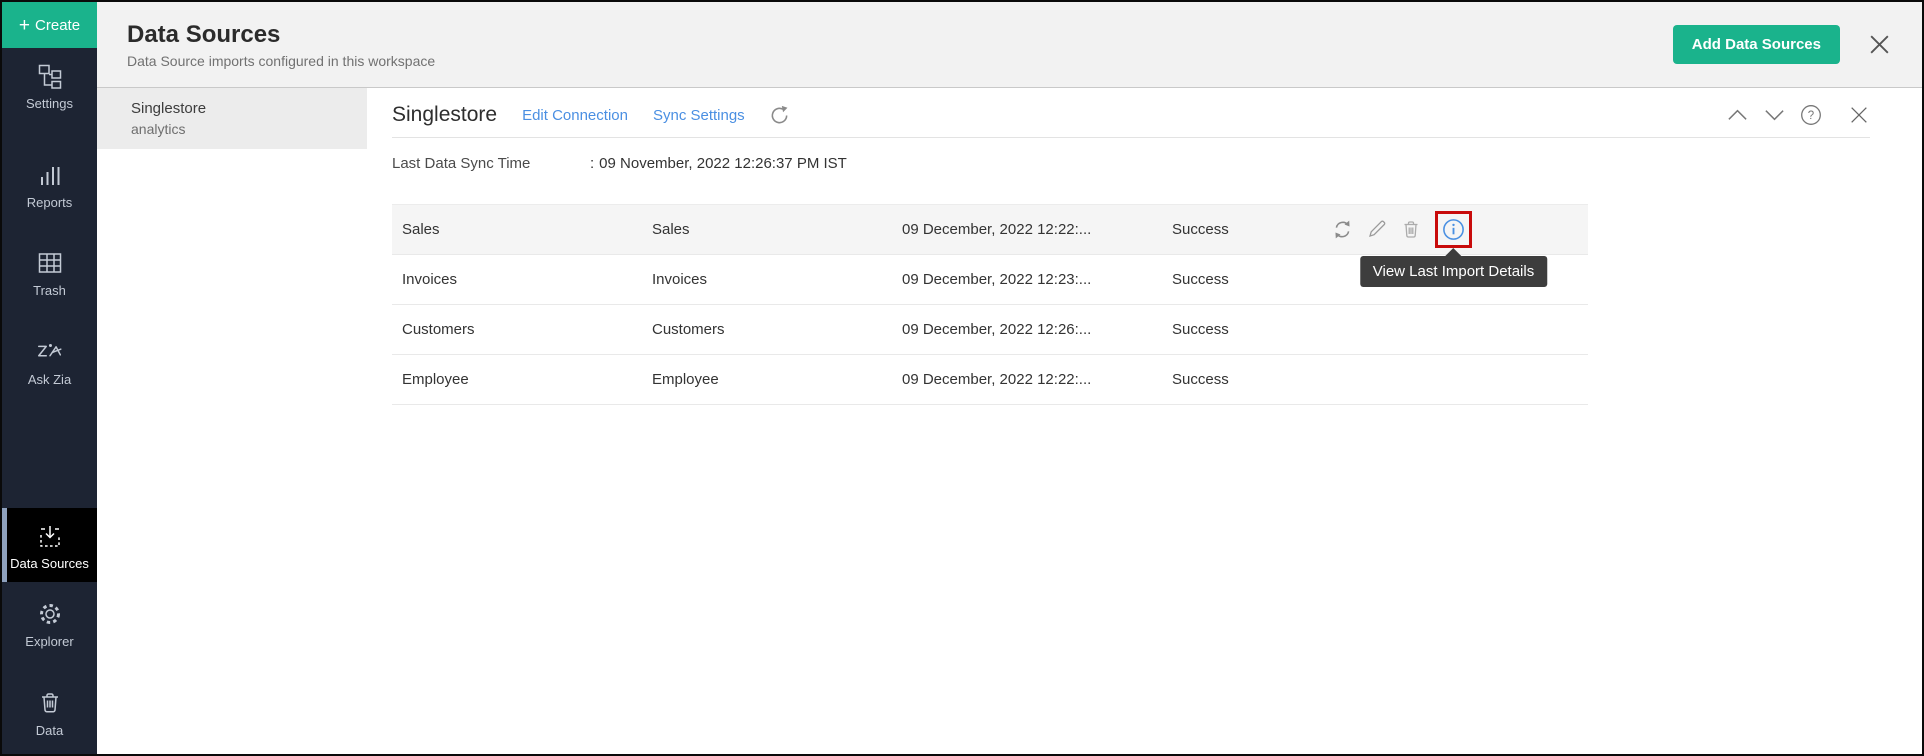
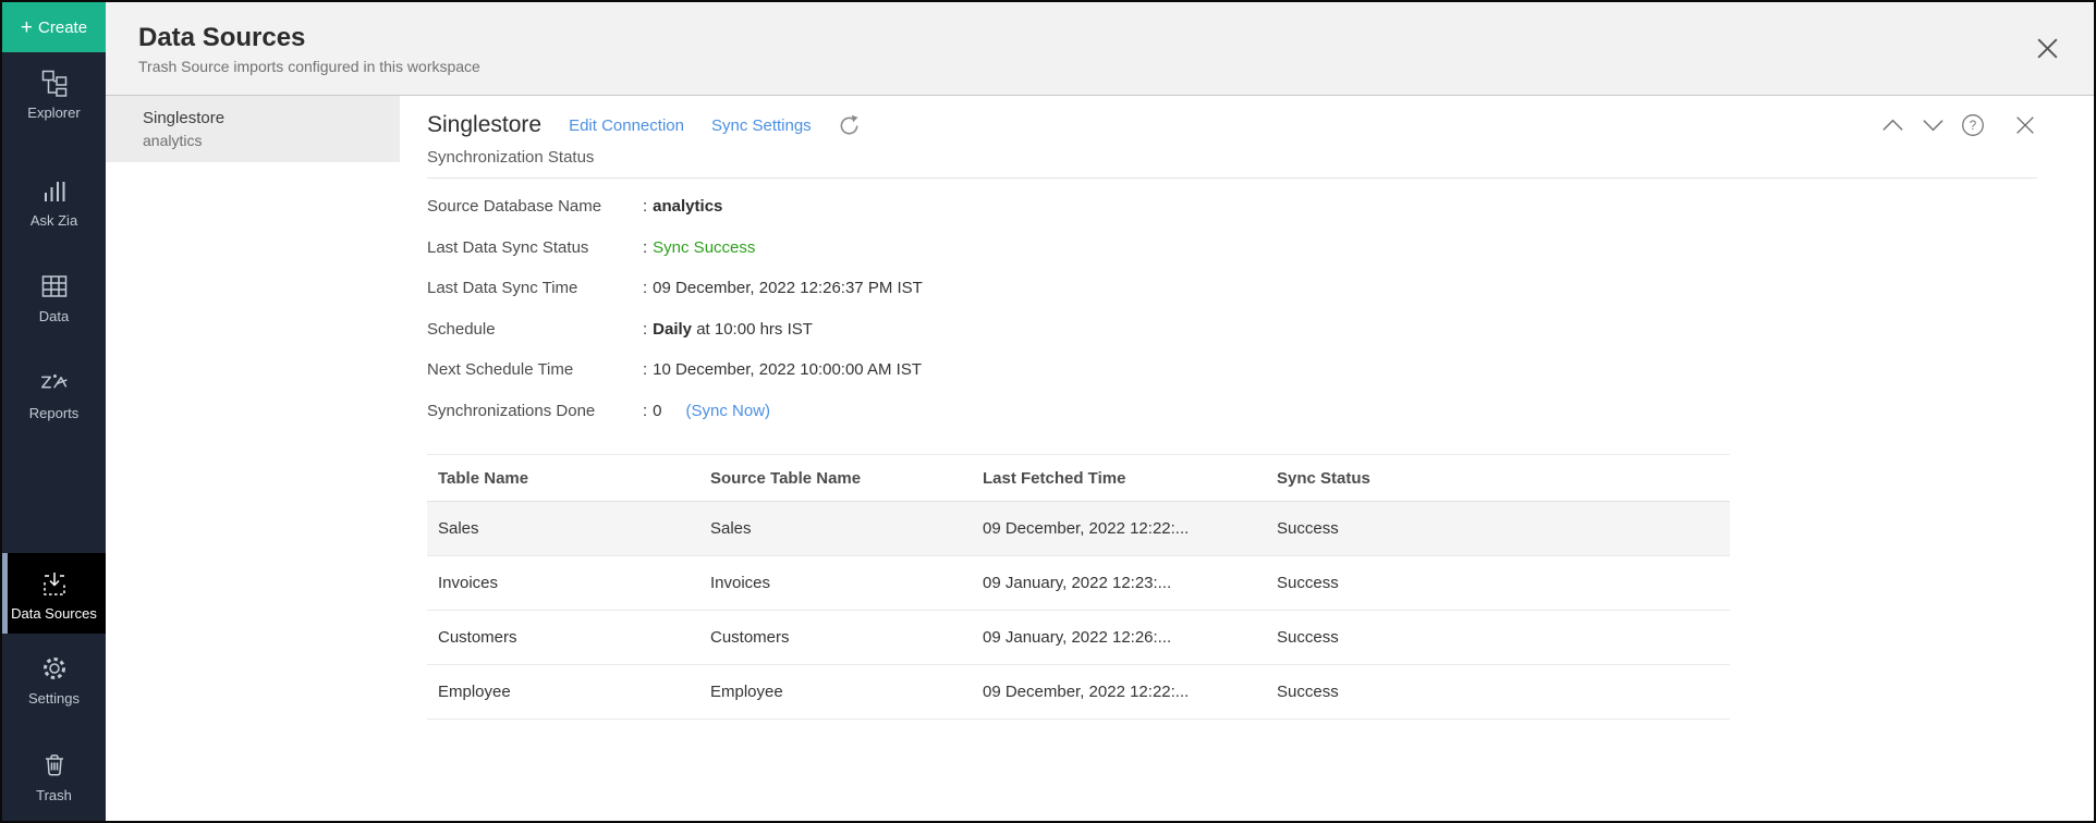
  +
  Create
- Settings
+ Explorer
- Reports
+ Ask Zia
- Trash
+ Data
- Ask Zia
+ Reports
  Data Sources
- Explorer
+ Settings
- Data
+ Trash
  Data Sources
- Data Source imports configured in this workspace
+ Trash Source imports configured in this workspace
- Add Data Sources
  Singlestore
  analytics
  Singlestore
  Edit Connection
  Sync Settings
  ?
+ Synchronization Status
+ Source Database Name
+ : analytics
+ Last Data Sync Status
+ : Sync Success
  Last Data Sync Time
- : 09 November, 2022 12:26:37 PM IST
+ : 09 December, 2022 12:26:37 PM IST
+ Schedule
+ : Daily at 10:00 hrs IST
+ Next Schedule Time
+ : 10 December, 2022 10:00:00 AM IST
+ Synchronizations Done
+ : 0 (Sync Now)
+ Table Name
+ Source Table Name
+ Last Fetched Time
+ Sync Status
  Sales
  Sales
  09 December, 2022 12:22:...
  Success
- View Last Import Details
  Invoices
  Invoices
- 09 December, 2022 12:23:...
+ 09 January, 2022 12:23:...
  Success
  Customers
  Customers
- 09 December, 2022 12:26:...
+ 09 January, 2022 12:26:...
  Success
  Employee
  Employee
  09 December, 2022 12:22:...
  Success
